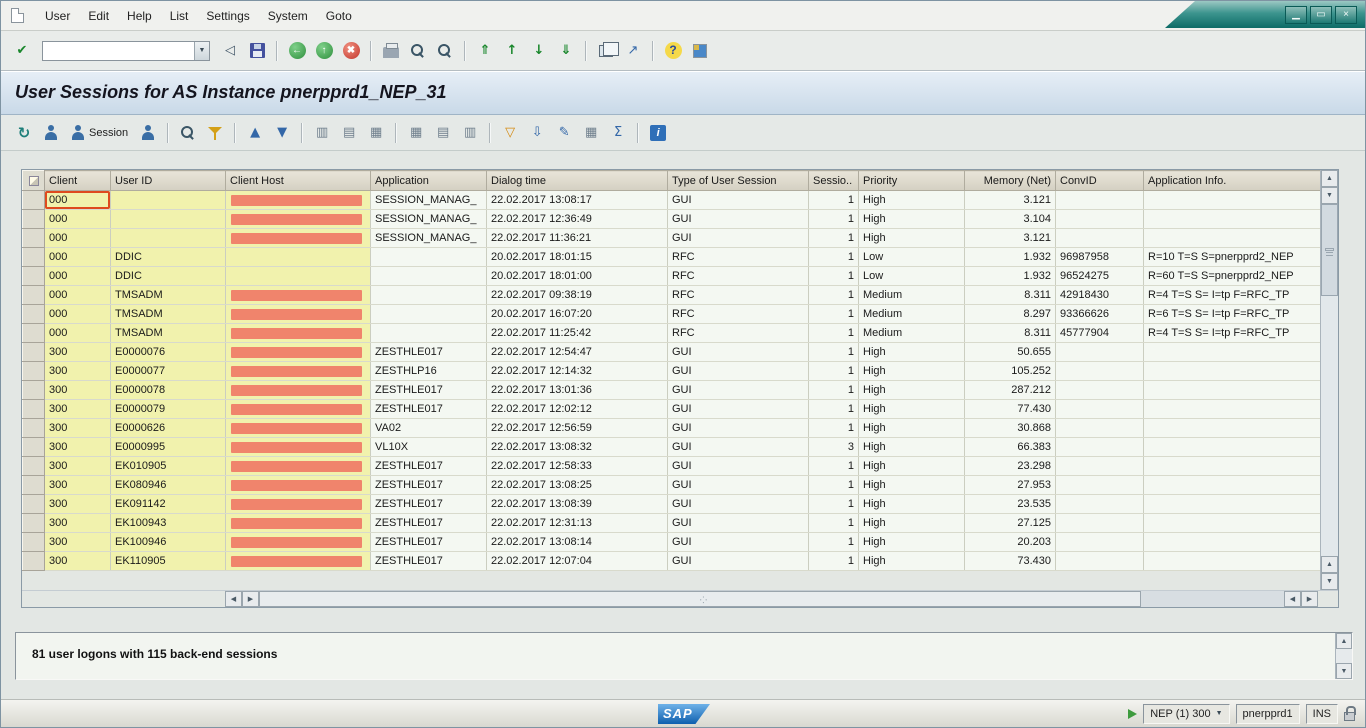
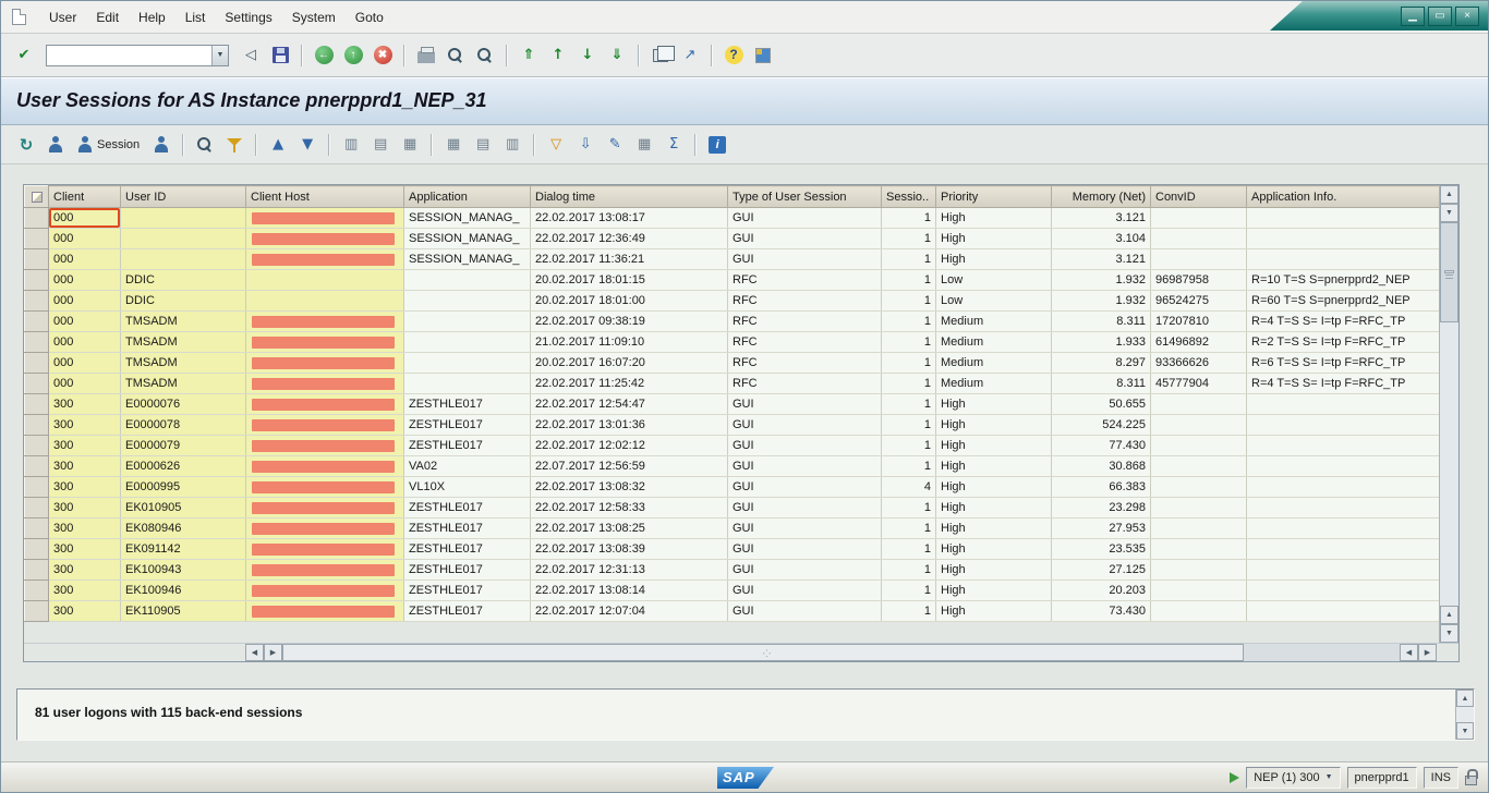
  User
  Edit
  Help
  List
  Settings
  System
  Goto
  ▁
  ▭
  ×
  ✔
  ◁
  ←
  ↑
  ✖
  ⇑
  ↑
  ↓
  ⇓
  ↗
  ?
  User Sessions for AS Instance pnerpprd1_NEP_31
  ↻
  Session
  ▲
  ▼
  ▥
  ▤
  ▦
  ▦
  ▤
  ▥
  ▽
  ⇩
  ✎
  ▦
  Σ
  i
  	Client	User ID	Client Host	Application	Dialog time	Type of User Session	Sessio..	Priority	Memory (Net)	ConvID	Application Info.
  	000			SESSION_MANAG_	22.02.2017 13:08:17	GUI	1	High	3.121
  	000			SESSION_MANAG_	22.02.2017 12:36:49	GUI	1	High	3.104
  	000			SESSION_MANAG_	22.02.2017 11:36:21	GUI	1	High	3.121
  	000	DDIC			20.02.2017 18:01:15	RFC	1	Low	1.932	96987958	R=10 T=S S=pnerpprd2_NEP
  	000	DDIC			20.02.2017 18:01:00	RFC	1	Low	1.932	96524275	R=60 T=S S=pnerpprd2_NEP
- 	000	TMSADM			22.02.2017 09:38:19	RFC	1	Medium	8.311	42918430	R=4 T=S S= I=tp F=RFC_TP
+ 	000	TMSADM			22.02.2017 09:38:19	RFC	1	Medium	8.311	17207810	R=4 T=S S= I=tp F=RFC_TP
+ 	000	TMSADM			21.02.2017 11:09:10	RFC	1	Medium	1.933	61496892	R=2 T=S S= I=tp F=RFC_TP
  	000	TMSADM			20.02.2017 16:07:20	RFC	1	Medium	8.297	93366626	R=6 T=S S= I=tp F=RFC_TP
  	000	TMSADM			22.02.2017 11:25:42	RFC	1	Medium	8.311	45777904	R=4 T=S S= I=tp F=RFC_TP
  	300	E0000076		ZESTHLE017	22.02.2017 12:54:47	GUI	1	High	50.655
- 	300	E0000077		ZESTHLP16	22.02.2017 12:14:32	GUI	1	High	105.252
- 	300	E0000078		ZESTHLE017	22.02.2017 13:01:36	GUI	1	High	287.212
+ 	300	E0000078		ZESTHLE017	22.02.2017 13:01:36	GUI	1	High	524.225
  	300	E0000079		ZESTHLE017	22.02.2017 12:02:12	GUI	1	High	77.430
- 	300	E0000626		VA02	22.02.2017 12:56:59	GUI	1	High	30.868
+ 	300	E0000626		VA02	22.07.2017 12:56:59	GUI	1	High	30.868
- 	300	E0000995		VL10X	22.02.2017 13:08:32	GUI	3	High	66.383
+ 	300	E0000995		VL10X	22.02.2017 13:08:32	GUI	4	High	66.383
  	300	EK010905		ZESTHLE017	22.02.2017 12:58:33	GUI	1	High	23.298
  	300	EK080946		ZESTHLE017	22.02.2017 13:08:25	GUI	1	High	27.953
  	300	EK091142		ZESTHLE017	22.02.2017 13:08:39	GUI	1	High	23.535
  	300	EK100943		ZESTHLE017	22.02.2017 12:31:13	GUI	1	High	27.125
  	300	EK100946		ZESTHLE017	22.02.2017 13:08:14	GUI	1	High	20.203
  	300	EK110905		ZESTHLE017	22.02.2017 12:07:04	GUI	1	High	73.430
  81 user logons with 115 back-end sessions
  SAP
  NEP (1) 300
  pnerpprd1
  INS
